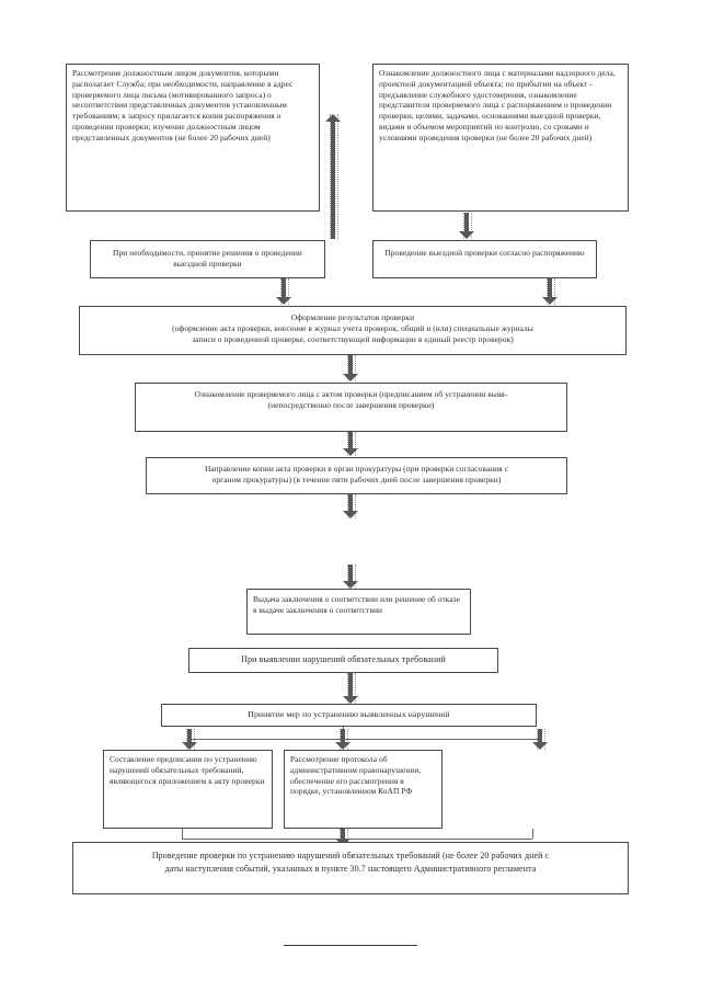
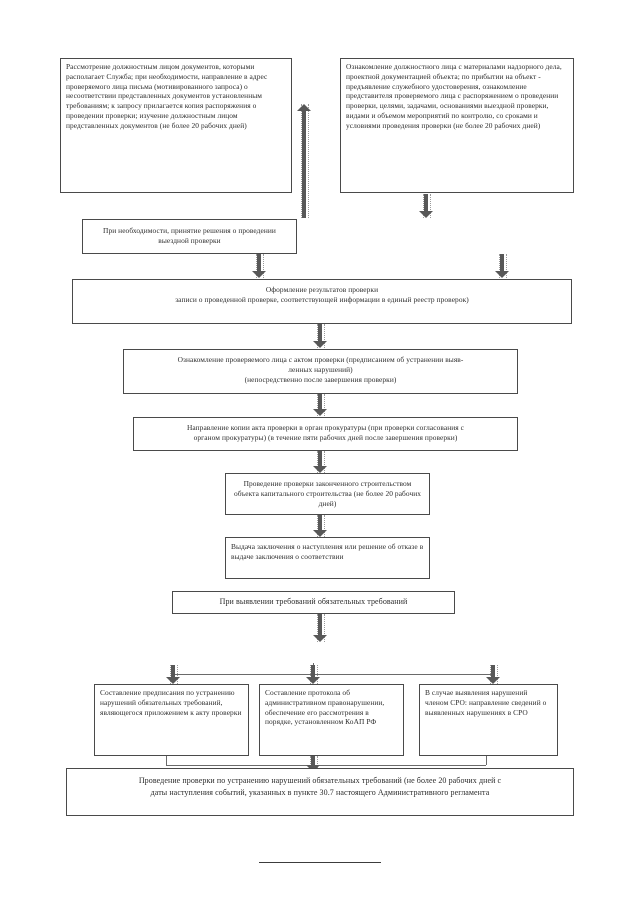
  Рассмотрение должностным лицом документов, которыми располагает Служба; при необходимости, направление в адрес проверяемого лица письма (мотивированного запроса) о несоответствии представленных документов установленным требованиям; к запросу прилагается копия распоряжения о проведении проверки; изучение должностным лицом представленных документов (не более 20 рабочих дней)
  Ознакомление должностного лица с материалами надзорного дела, проектной документацией объекта; по прибытии на объект - предъявление служебного удостоверения, ознакомление представителя проверяемого лица с распоряжением о проведении проверки, целями, задачами, основаниями выездной проверки, видами и объемом мероприятий по контролю, со сроками и условиями проведения проверки (не более 20 рабочих дней)
  При необходимости, принятие решения о проведении выездной проверки
- Проведение выездной проверки согласно распоряжению
  Оформление результатов проверки
- (оформление акта проверки, внесение в журнал учета проверок, общий и (или) специальные журналы
  записи о проведенной проверке, соответствующей информации в единый реестр проверок)
  Ознакомление проверяемого лица с актом проверки (предписанием об устранении выяв-
+ ленных нарушений)
  (непосредственно после завершения проверки)
  Направление копии акта проверки в орган прокуратуры (при проверки согласования с
  органом прокуратуры) (в течение пяти рабочих дней после завершения проверки)
+ Проведение проверки законченного строительством объекта капитального строительства (не более 20 рабочих дней)
- Выдача заключения о соответствии или решение об отказе в выдаче заключения о соответствии
+ Выдача заключения о наступления или решение об отказе в выдаче заключения о соответствии
- При выявлении нарушений обязательных требований
+ При выявлении требований обязательных требований
- Принятие мер по устранению выявленных нарушений
  Составление предписания по устранению нарушений обязательных требований, являющегося приложением к акту проверки
- Рассмотрение протокола об административном правонарушении, обеспечение его рассмотрения в порядке, установленном КоАП РФ
+ Составление протокола об административном правонарушении, обеспечение его рассмотрения в порядке, установленном КоАП РФ
+ В случае выявления нарушений членом СРО: направление сведений о выявленных нарушениях в СРО
  Проведение проверки по устранению нарушений обязательных требований (не более 20 рабочих дней с
  даты наступления событий, указанных в пункте 30.7 настоящего Административного регламента
